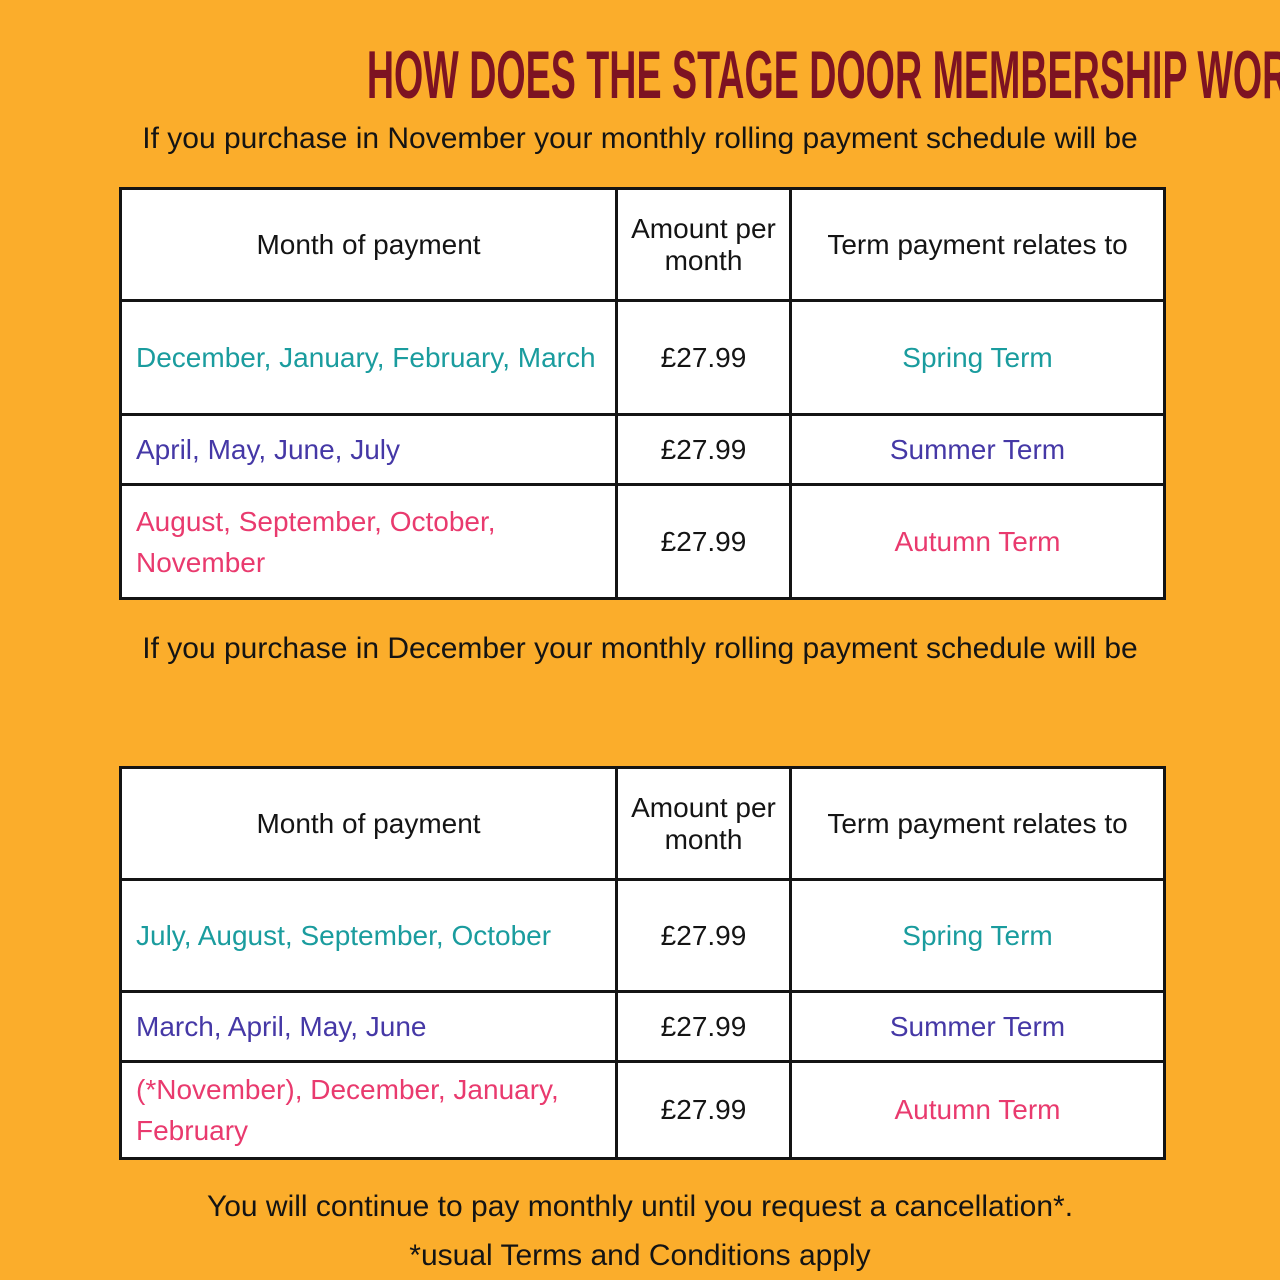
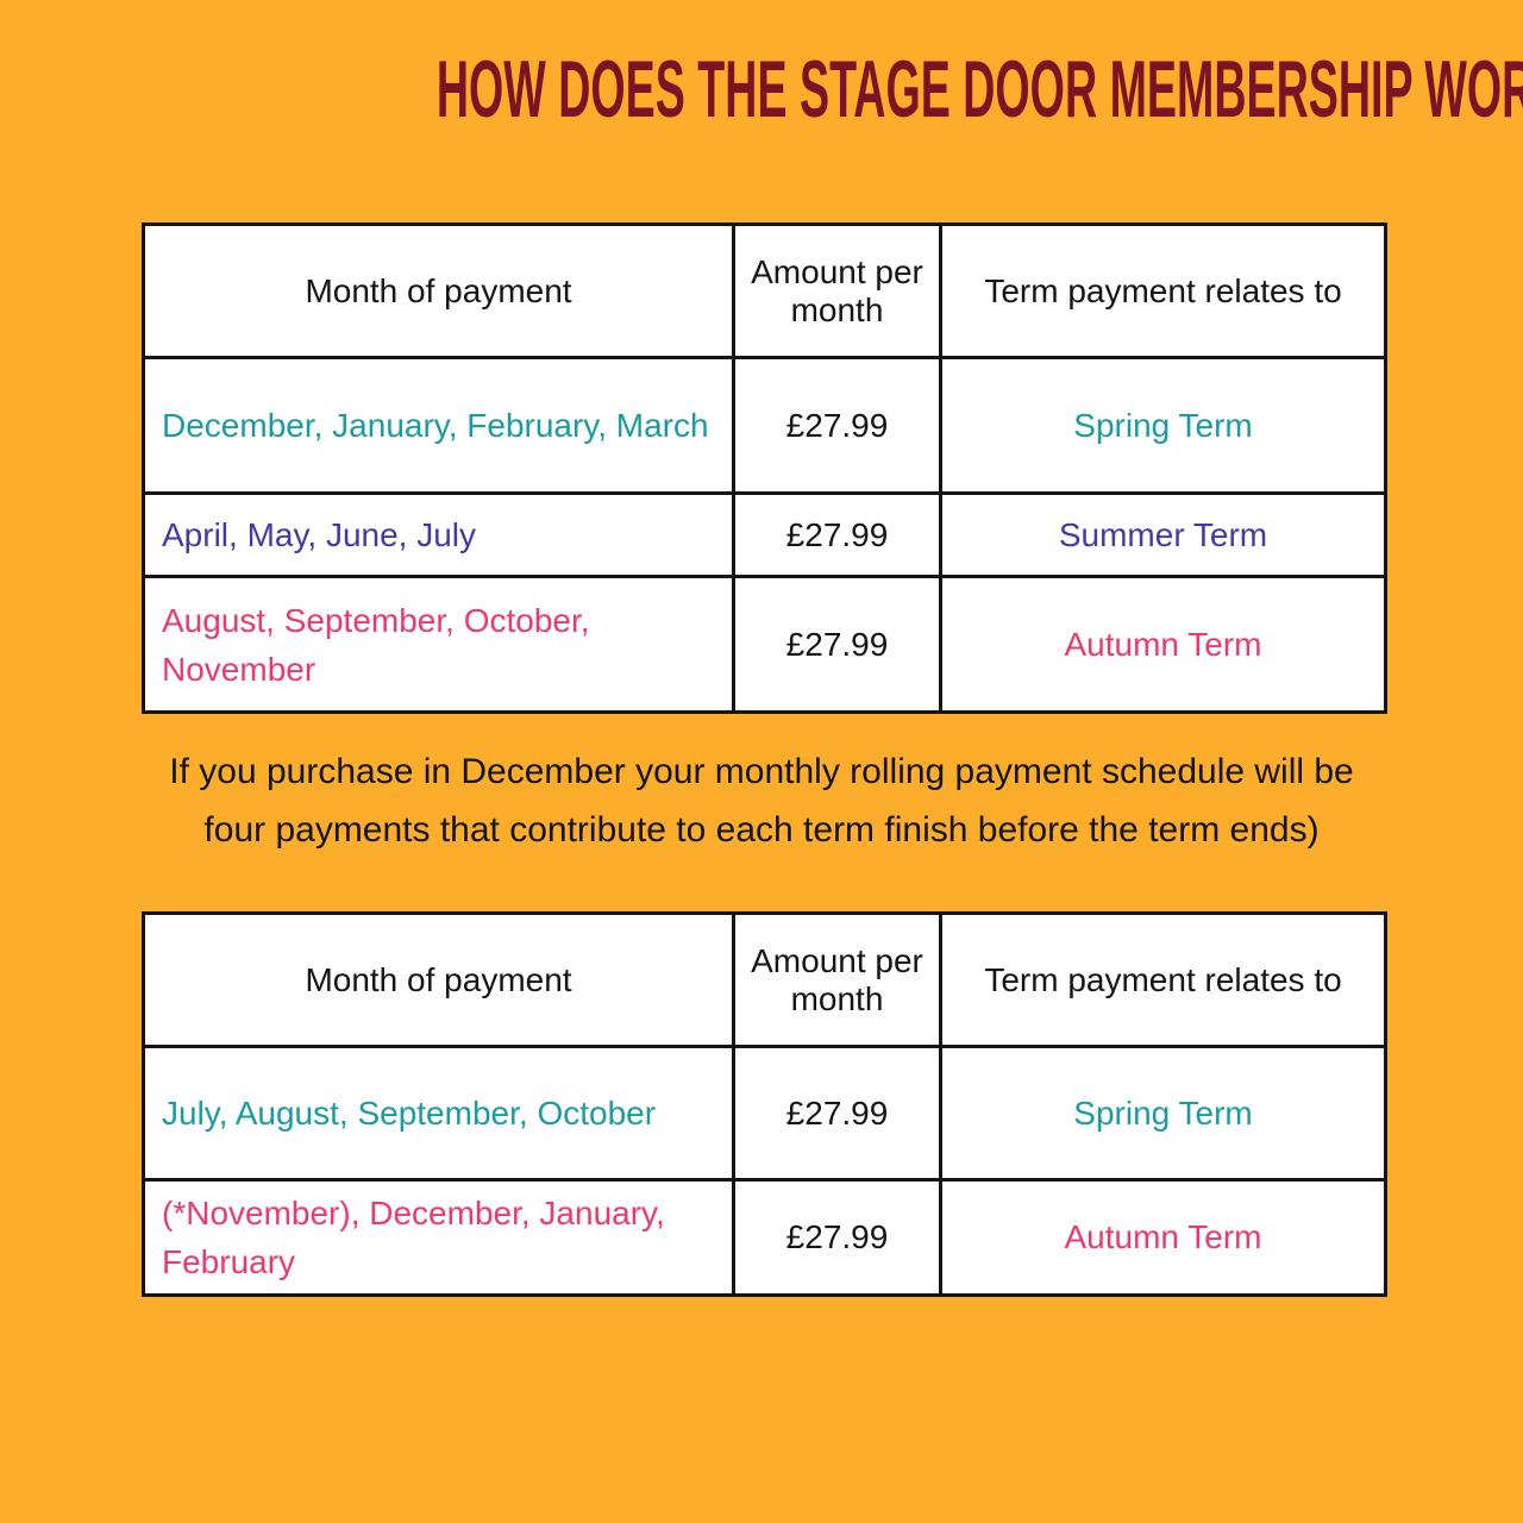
  HOW DOES THE STAGE DOOR MEMBERSHIP WOR
- If you purchase in November your monthly rolling payment schedule will be
  Month of payment	Amount per month	Term payment relates to
  December, January, February, March	£27.99	Spring Term
  April, May, June, July	£27.99	Summer Term
  August, September, October, November	£27.99	Autumn Term
  If you purchase in December your monthly rolling payment schedule will be
+ four payments that contribute to each term finish before the term ends)
  Month of payment	Amount per month	Term payment relates to
  July, August, September, October	£27.99	Spring Term
- March, April, May, June	£27.99	Summer Term
  (*November), December, January, February	£27.99	Autumn Term
- You will continue to pay monthly until you request a cancellation*.
- *usual Terms and Conditions apply
